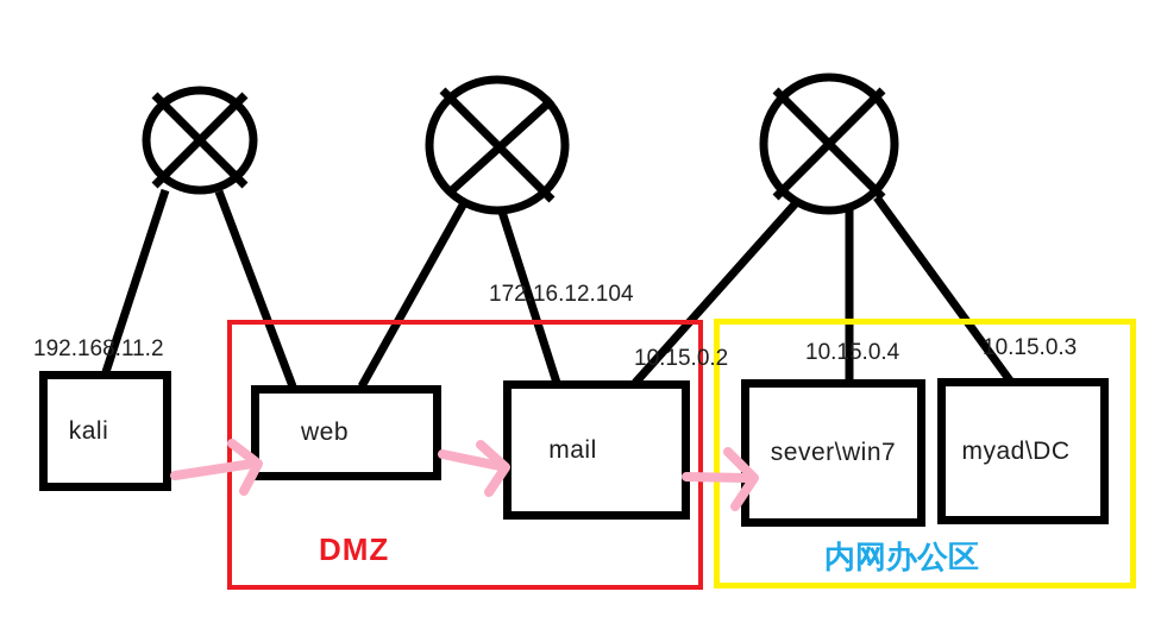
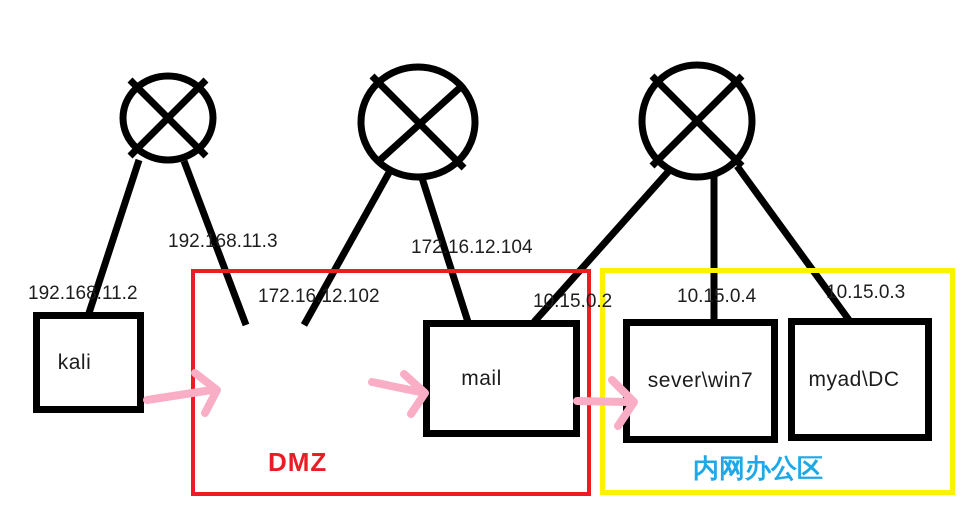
  kali
- web
  mail
  sever\win7
  myad\DC
  192.168.11.2
+ 192.168.11.3
+ 172.16.12.102
  172.16.12.104
  10.15.0.2
  10.15.0.4
  10.15.0.3
  DMZ
  内网办公区
